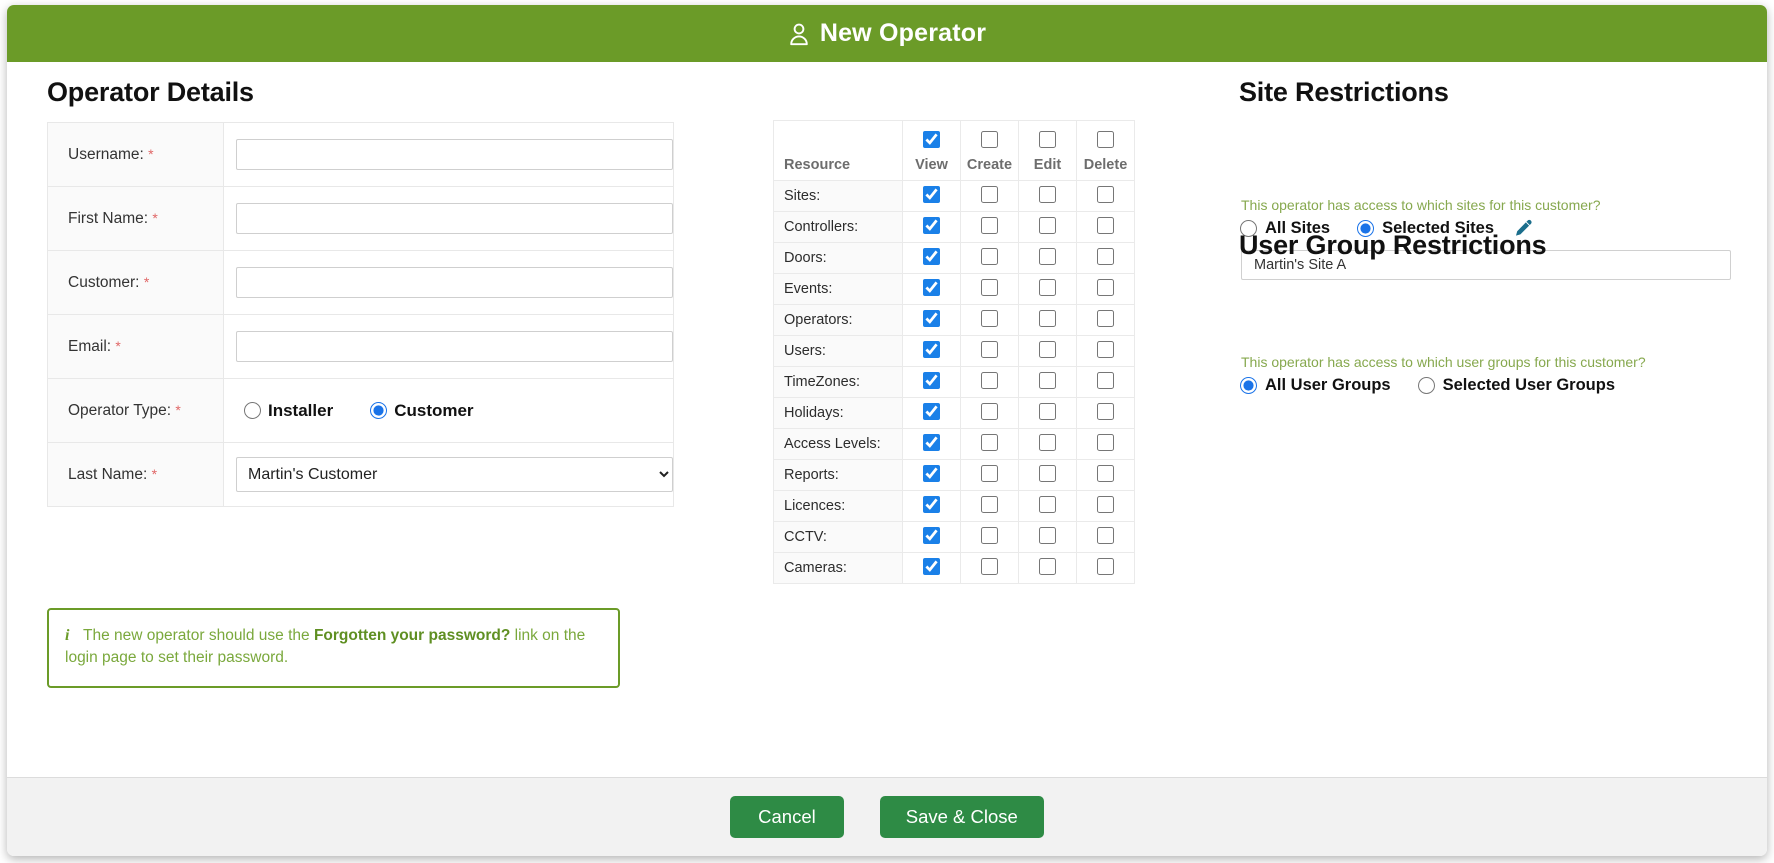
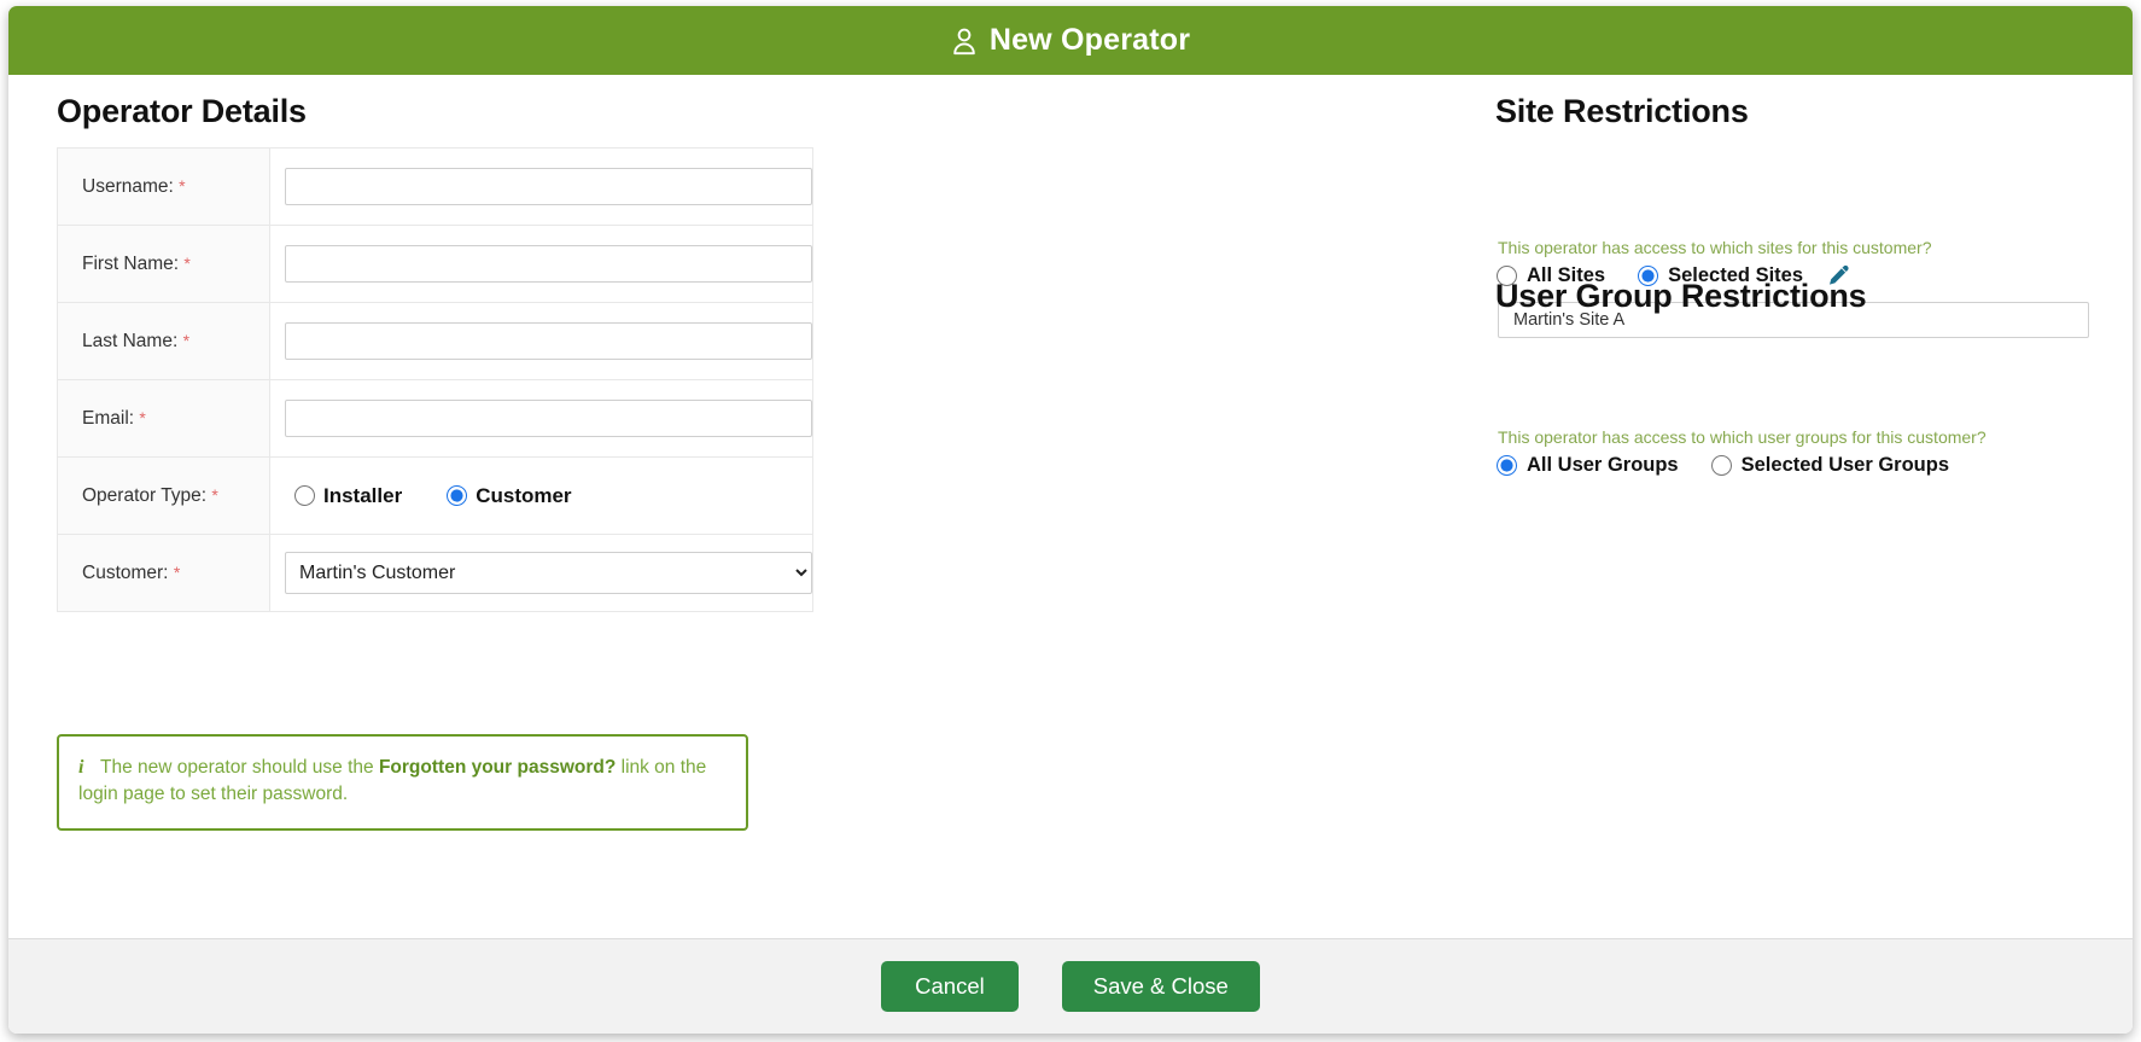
  New Operator
  Operator Details
  Username: *
  First Name: *
- Customer: *
+ Last Name: *
  Email: *
  Operator Type: *	Installer Customer
- Last Name: *	Martin's Customer
+ Customer: *	Martin's Customer
  i The new operator should use the Forgotten your password? link on the login page to set their password.
- Resource	View	Create	Edit	Delete
- Sites:
- Controllers:
- Doors:
- Events:
- Operators:
- Users:
- TimeZones:
- Holidays:
- Access Levels:
- Reports:
- Licences:
- CCTV:
- Cameras:
  Site Restrictions
  This operator has access to which sites for this customer?
  All Sites
  Selected Sites
  Martin's Site A
  User Group Restrictions
  This operator has access to which user groups for this customer?
  All User Groups
  Selected User Groups
  Cancel
  Save & Close
